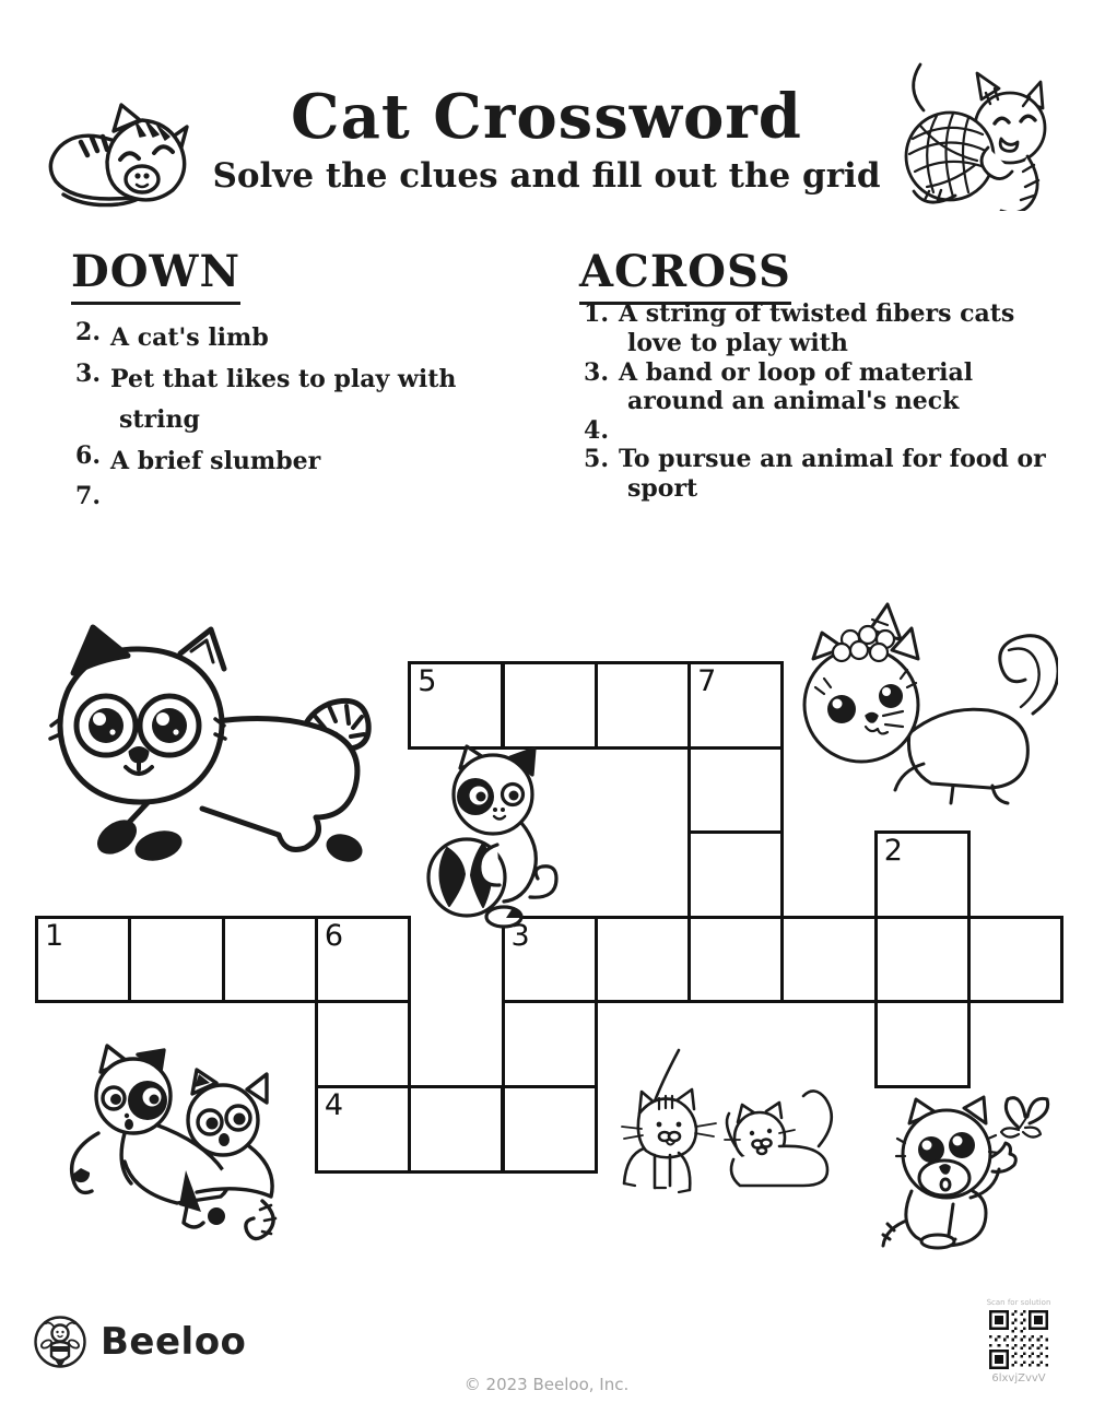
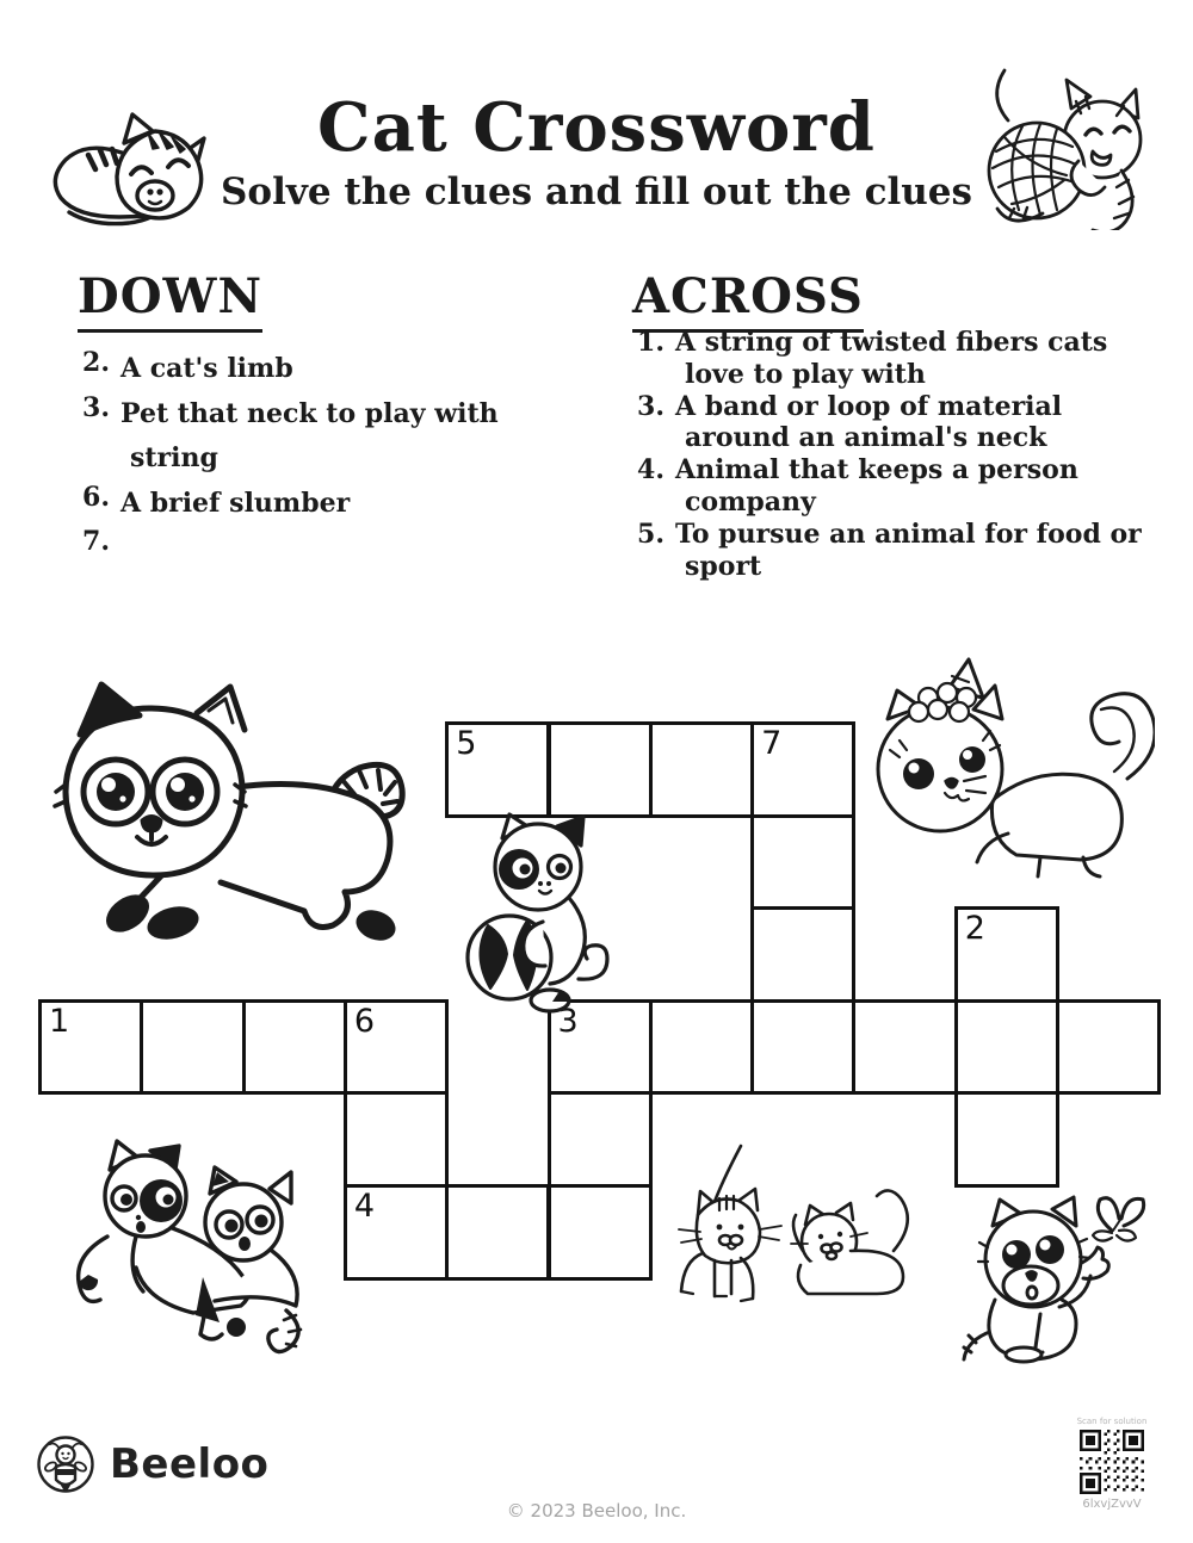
  Cat Crossword
- Solve the clues and fill out the grid
+ Solve the clues and fill out the clues
  DOWN
  2.
  A cat's limb
  3.
- Pet that likes to play with
+ Pet that neck to play with
  string
  6.
  A brief slumber
  7.
  ACROSS
  1.
  A string of twisted fibers cats
  love to play with
  3.
  A band or loop of material
  around an animal's neck
  4.
+ Animal that keeps a person
+ company
  5.
  To pursue an animal for food or
  sport
  5
  7
  2
  1
  6
  3
  4
  Beeloo
  © 2023 Beeloo, Inc.
  Scan for solution
  6lxvjZvvV
